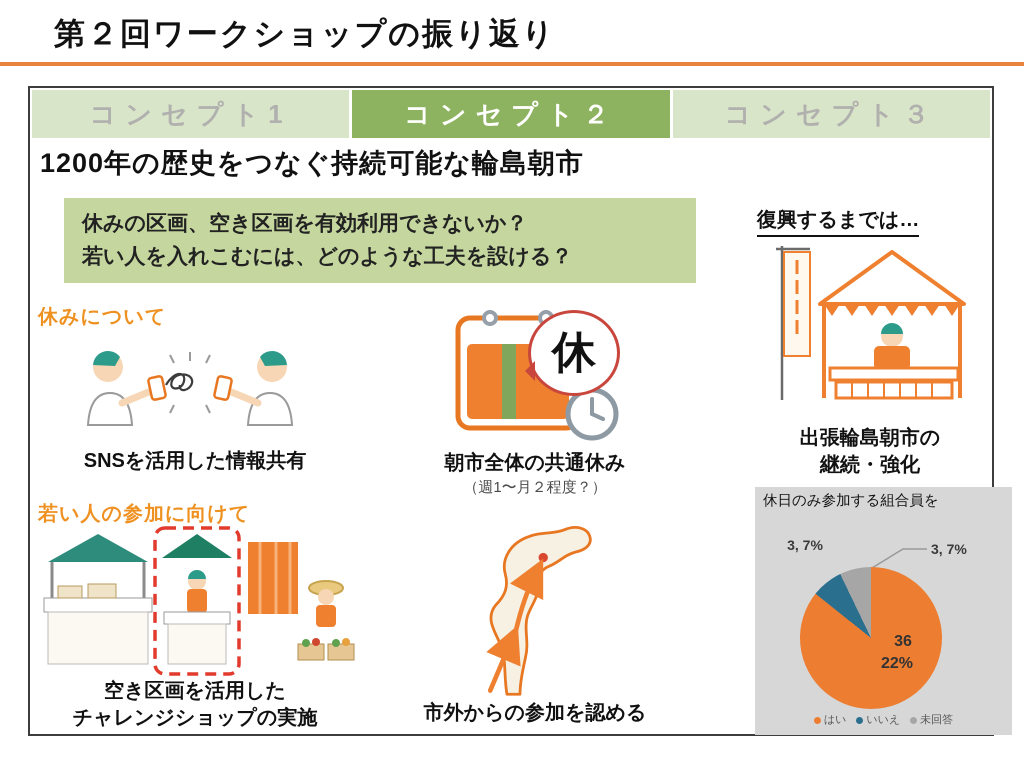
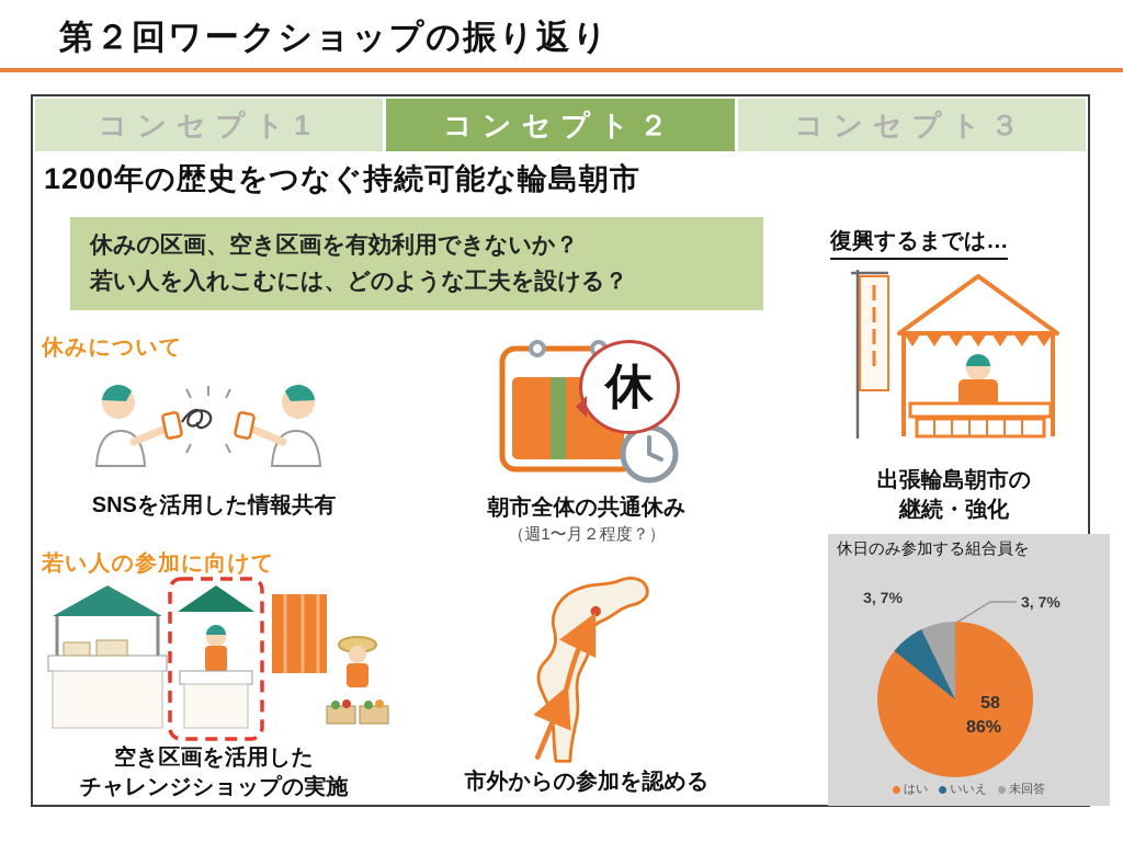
  第２回ワークショップの振り返り
  コンセプト1
  コンセプト２
  コンセプト３
  1200年の歴史をつなぐ持続可能な輪島朝市
  休みの区画、空き区画を有効利用できないか？
  若い人を入れこむには、どのような工夫を設ける？
  復興するまでは…
  休みについて
  SNSを活用した情報共有
  若い人の参加に向けて
  空き区画を活用した
  チャレンジショップの実施
  休
  朝市全体の共通休み
  （週1〜月２程度？）
  市外からの参加を認める
  出張輪島朝市の
  継続・強化
  休日のみ参加する組合員を
  3, 7%
  3, 7%
- 36
+ 58
- 22%
+ 86%
  はい
  いいえ
  未回答
